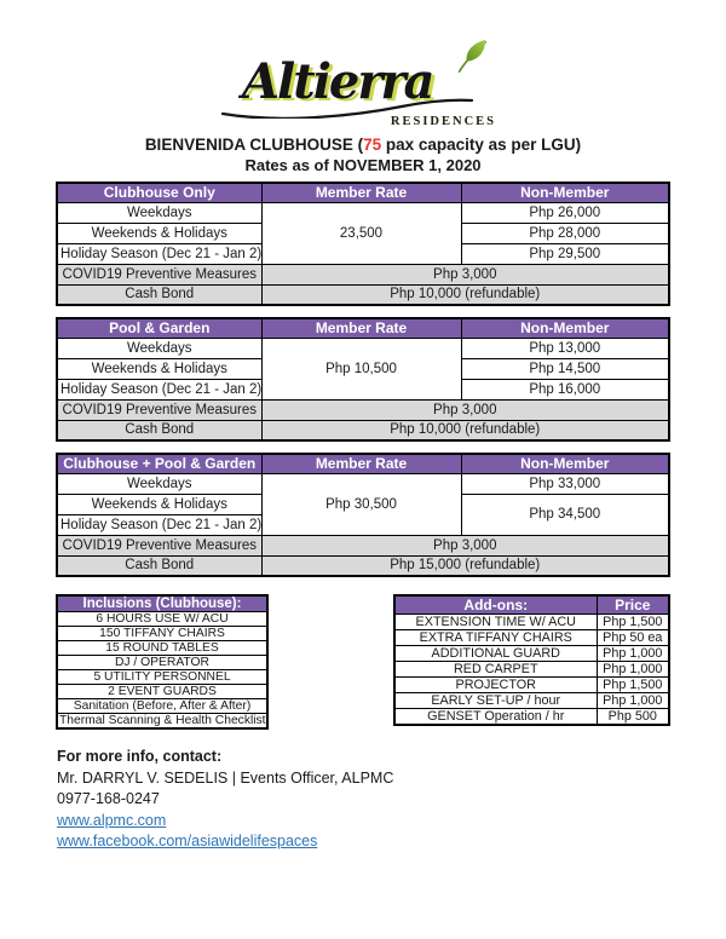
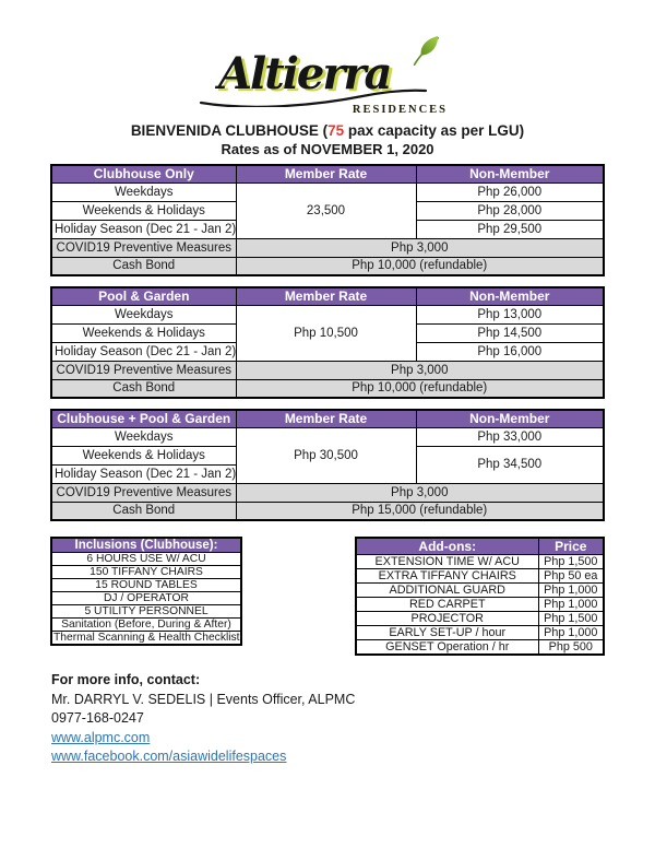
  Altierra
  RESIDENCES
  BIENVENIDA CLUBHOUSE (75 pax capacity as per LGU)
  Rates as of NOVEMBER 1, 2020
  Clubhouse Only	Member Rate	Non-Member
  Weekdays	23,500	Php 26,000
  Weekends & Holidays	Php 28,000
  Holiday Season (Dec 21 - Jan 2)	Php 29,500
  COVID19 Preventive Measures	Php 3,000
  Cash Bond	Php 10,000 (refundable)
  Pool & Garden	Member Rate	Non-Member
  Weekdays	Php 10,500	Php 13,000
  Weekends & Holidays	Php 14,500
  Holiday Season (Dec 21 - Jan 2)	Php 16,000
  COVID19 Preventive Measures	Php 3,000
  Cash Bond	Php 10,000 (refundable)
  Clubhouse + Pool & Garden	Member Rate	Non-Member
  Weekdays	Php 30,500	Php 33,000
  Weekends & Holidays	Php 34,500
  Holiday Season (Dec 21 - Jan 2)
  COVID19 Preventive Measures	Php 3,000
  Cash Bond	Php 15,000 (refundable)
  Inclusions (Clubhouse):
  6 HOURS USE W/ ACU
  150 TIFFANY CHAIRS
  15 ROUND TABLES
  DJ / OPERATOR
  5 UTILITY PERSONNEL
- 2 EVENT GUARDS
- Sanitation (Before, After & After)
+ Sanitation (Before, During & After)
  Thermal Scanning & Health Checklist
  Add-ons:	Price
  EXTENSION TIME W/ ACU	Php 1,500
  EXTRA TIFFANY CHAIRS	Php 50 ea
  ADDITIONAL GUARD	Php 1,000
  RED CARPET	Php 1,000
  PROJECTOR	Php 1,500
  EARLY SET-UP / hour	Php 1,000
  GENSET Operation / hr	Php 500
  For more info, contact:
  Mr. DARRYL V. SEDELIS | Events Officer, ALPMC
  0977-168-0247
  www.alpmc.com
  www.facebook.com/asiawidelifespaces
